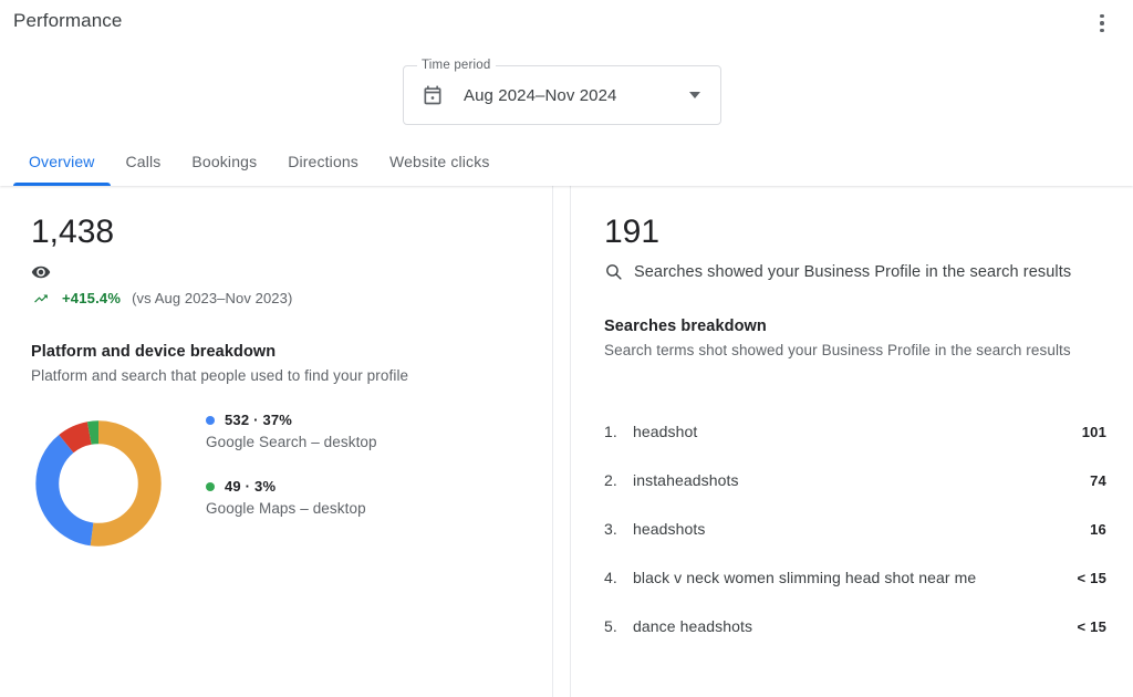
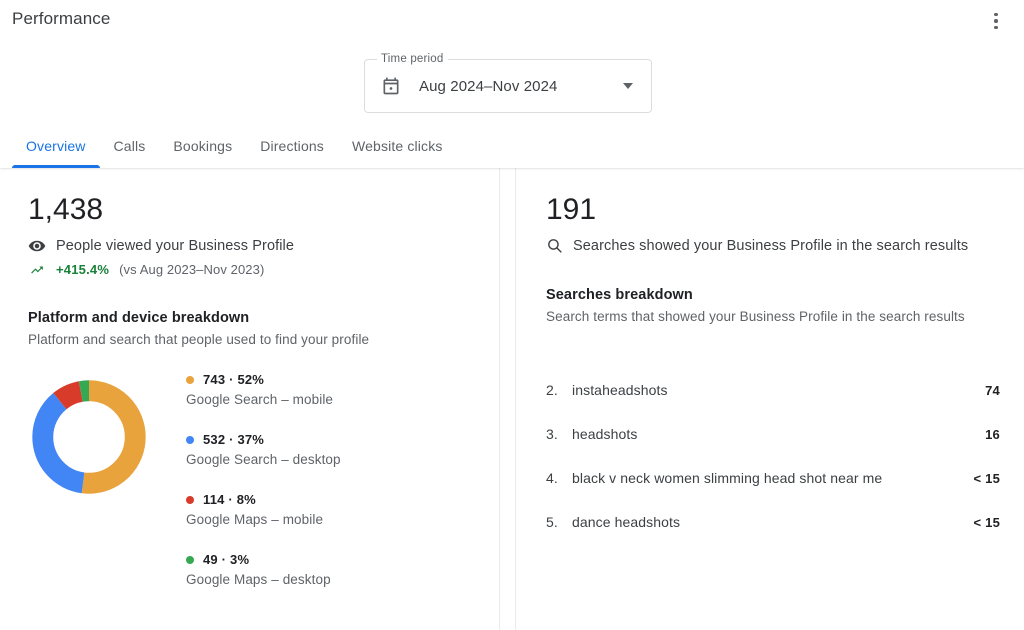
  Performance
  Time period
  Aug 2024–Nov 2024
  Overview
  Calls
  Bookings
  Directions
  Website clicks
  1,438
+ People viewed your Business Profile
  +415.4%
  (vs Aug 2023–Nov 2023)
  Platform and device breakdown
  Platform and search that people used to find your profile
+ 743 · 52%
+ Google Search – mobile
  532 · 37%
  Google Search – desktop
+ 114 · 8%
+ Google Maps – mobile
  49 · 3%
  Google Maps – desktop
  191
  Searches showed your Business Profile in the search results
  Searches breakdown
- Search terms shot showed your Business Profile in the search results
+ Search terms that showed your Business Profile in the search results
- 1.
- headshot
- 101
  2.
  instaheadshots
  74
  3.
  headshots
  16
  4.
  black v neck women slimming head shot near me
  < 15
  5.
  dance headshots
  < 15
